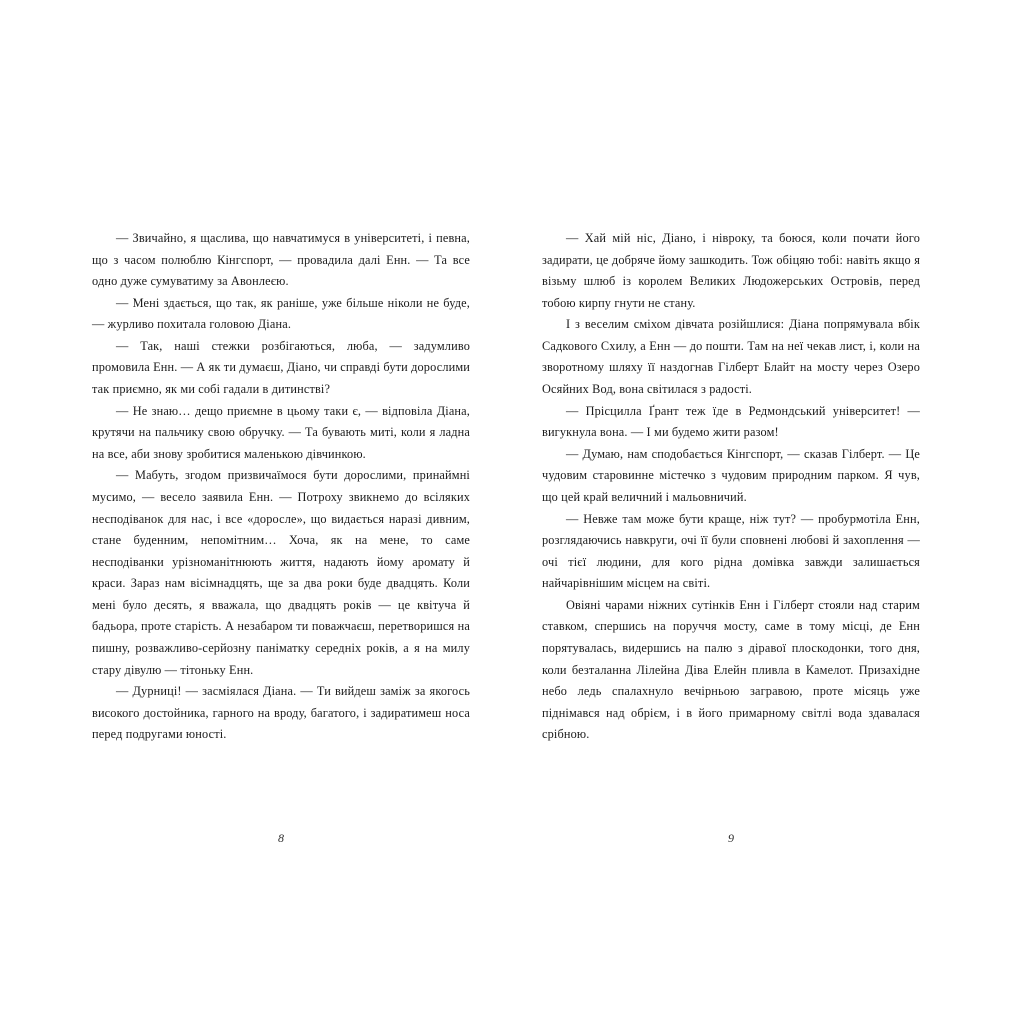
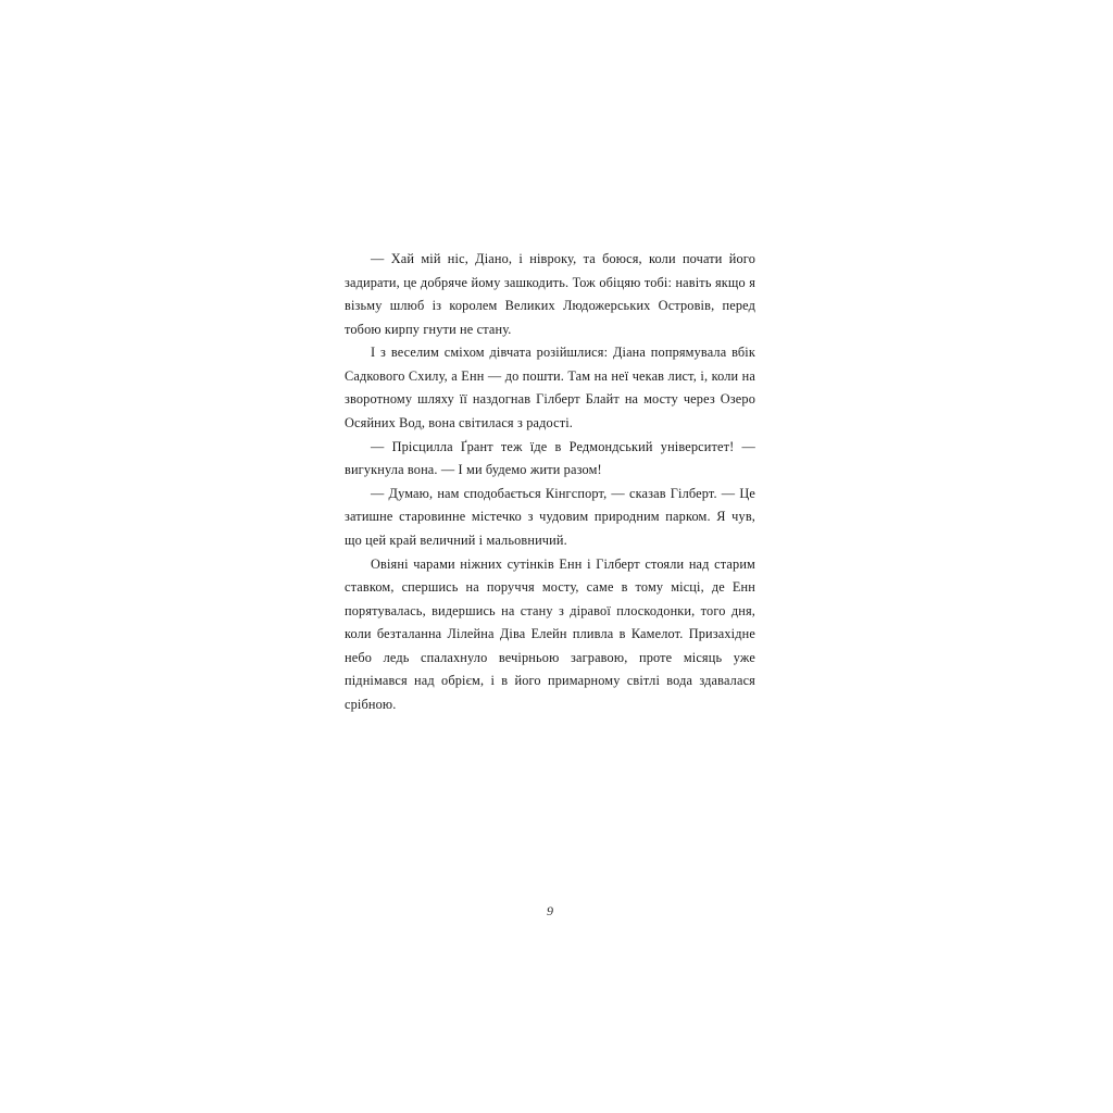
- — Звичайно, я щаслива, що навчатимуся в університеті, і певна, що з часом полюблю Кінгспорт, — провадила далі Енн. — Та все одно дуже сумуватиму за Авонлеєю.
- — Мені здається, що так, як раніше, уже більше ніколи не буде, — журливо похитала головою Діана.
- — Так, наші стежки розбігаються, люба, — задумливо промовила Енн. — А як ти думаєш, Діано, чи справді бути дорослими так приємно, як ми собі гадали в дитинстві?
- — Не знаю… дещо приємне в цьому таки є, — відповіла Діана, крутячи на пальчику свою обручку. — Та бувають миті, коли я ладна на все, аби знову зробитися маленькою дівчинкою.
- — Мабуть, згодом призвичаїмося бути дорослими, принаймні мусимо, — весело заявила Енн. — Потроху звикнемо до всіляких несподіванок для нас, і все «доросле», що видається наразі дивним, стане буденним, непомітним… Хоча, як на мене, то саме несподіванки урізноманітнюють життя, надають йому аромату й краси. Зараз нам вісімнадцять, ще за два роки буде двадцять. Коли мені було десять, я вважала, що двадцять років — це квітуча й бадьора, проте старість. А незабаром ти поважчаєш, перетворишся на пишну, розважливо-серйозну паніматку середніх років, а я на милу стару дівулю — тітоньку Енн.
- — Дурниці! — засміялася Діана. — Ти вийдеш заміж за якогось високого достойника, гарного на вроду, багатого, і задиратимеш носа перед подругами юності.
- 8
  — Хай мій ніс, Діано, і нівроку, та боюся, коли почати його задирати, це добряче йому зашкодить. Тож обіцяю тобі: навіть якщо я візьму шлюб із королем Великих Людожерських Островів, перед тобою кирпу гнути не стану.
  І з веселим сміхом дівчата розійшлися: Діана попрямувала вбік Садкового Схилу, а Енн — до пошти. Там на неї чекав лист, і, коли на зворотному шляху її наздогнав Гілберт Блайт на мосту через Озеро Осяйних Вод, вона світилася з радості.
  — Прісцилла Ґрант теж їде в Редмондський університет! — вигукнула вона. — І ми будемо жити разом!
- — Думаю, нам сподобається Кінгспорт, — сказав Гілберт. — Це чудовим старовинне містечко з чудовим природним парком. Я чув, що цей край величний і мальовничий.
+ — Думаю, нам сподобається Кінгспорт, — сказав Гілберт. — Це затишне старовинне містечко з чудовим природним парком. Я чув, що цей край величний і мальовничий.
- — Невже там може бути краще, ніж тут? — пробурмотіла Енн, розглядаючись навкруги, очі її були сповнені любові й захоплення — очі тієї людини, для кого рідна домівка завжди залишається найчарівнішим місцем на світі.
- Овіяні чарами ніжних сутінків Енн і Гілберт стояли над старим ставком, спершись на поруччя мосту, саме в тому місці, де Енн порятувалась, видершись на палю з діравої плоскодонки, того дня, коли безталанна Лілейна Діва Елейн пливла в Камелот. Призахідне небо ледь спалахнуло вечірньою загравою, проте місяць уже піднімався над обрієм, і в його примарному світлі вода здавалася срібною.
+ Овіяні чарами ніжних сутінків Енн і Гілберт стояли над старим ставком, спершись на поруччя мосту, саме в тому місці, де Енн порятувалась, видершись на стану з діравої плоскодонки, того дня, коли безталанна Лілейна Діва Елейн пливла в Камелот. Призахідне небо ледь спалахнуло вечірньою загравою, проте місяць уже піднімався над обрієм, і в його примарному світлі вода здавалася срібною.
  9
